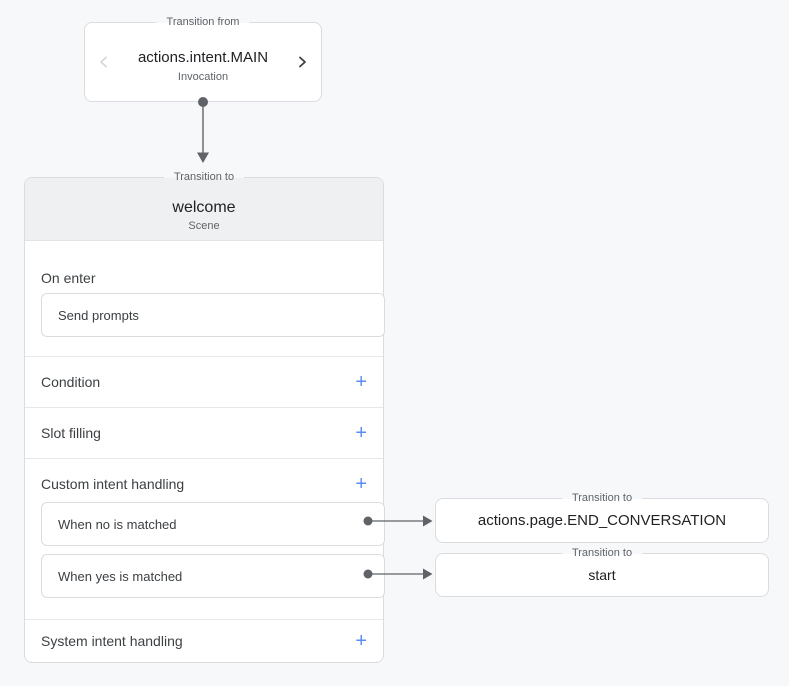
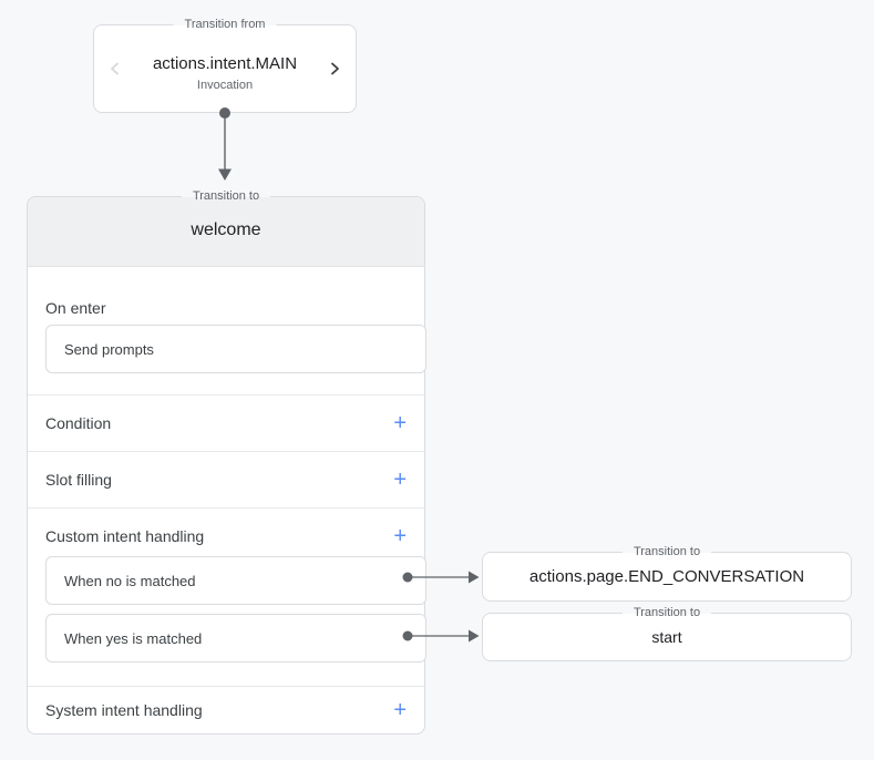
  Transition from
  actions.intent.MAIN
  Invocation
  Transition to
  welcome
- Scene
  On enter
  Send prompts
  Condition
  +
  Slot filling
  +
  Custom intent handling
  +
  When no is matched
  When yes is matched
  System intent handling
  +
  Transition to
  actions.page.END_CONVERSATION
  Transition to
  start
